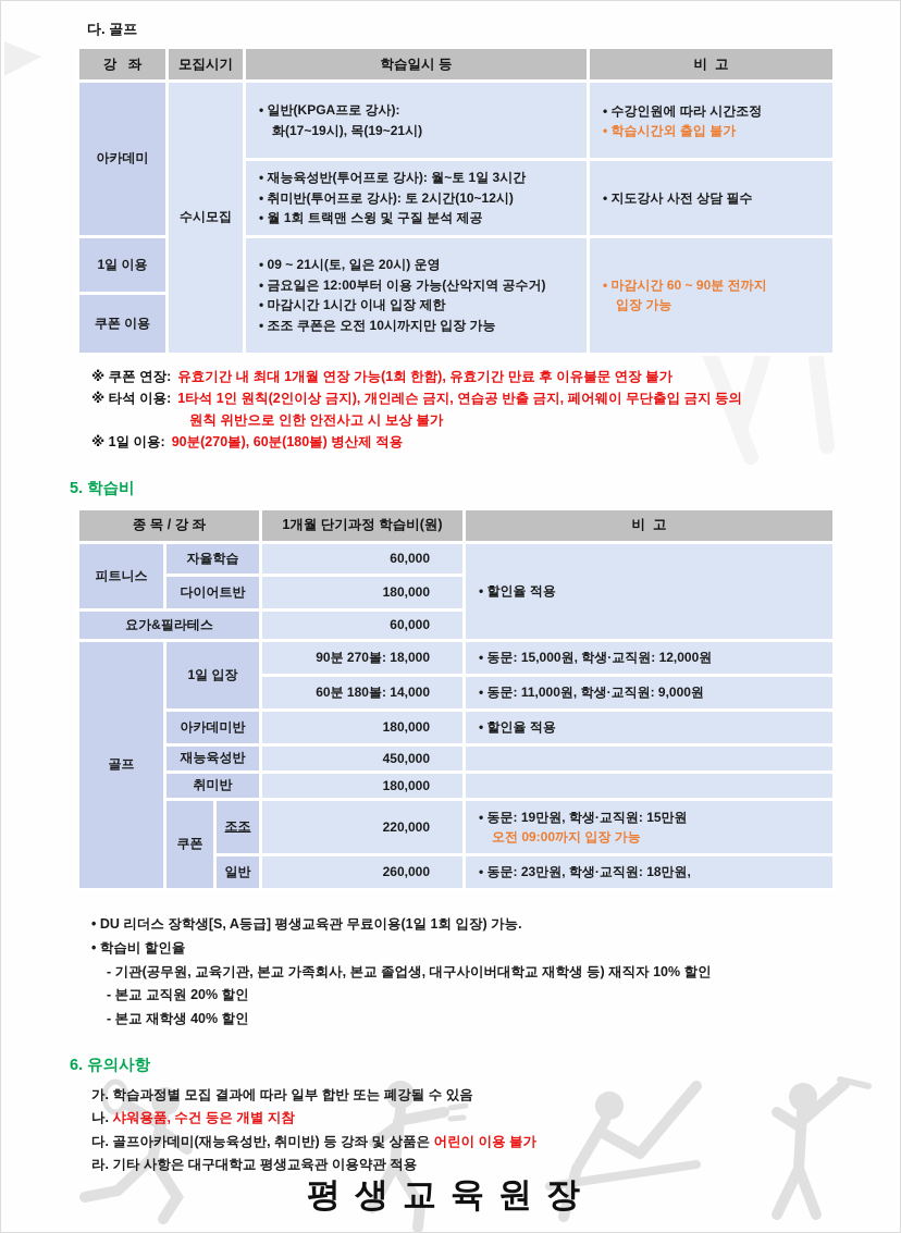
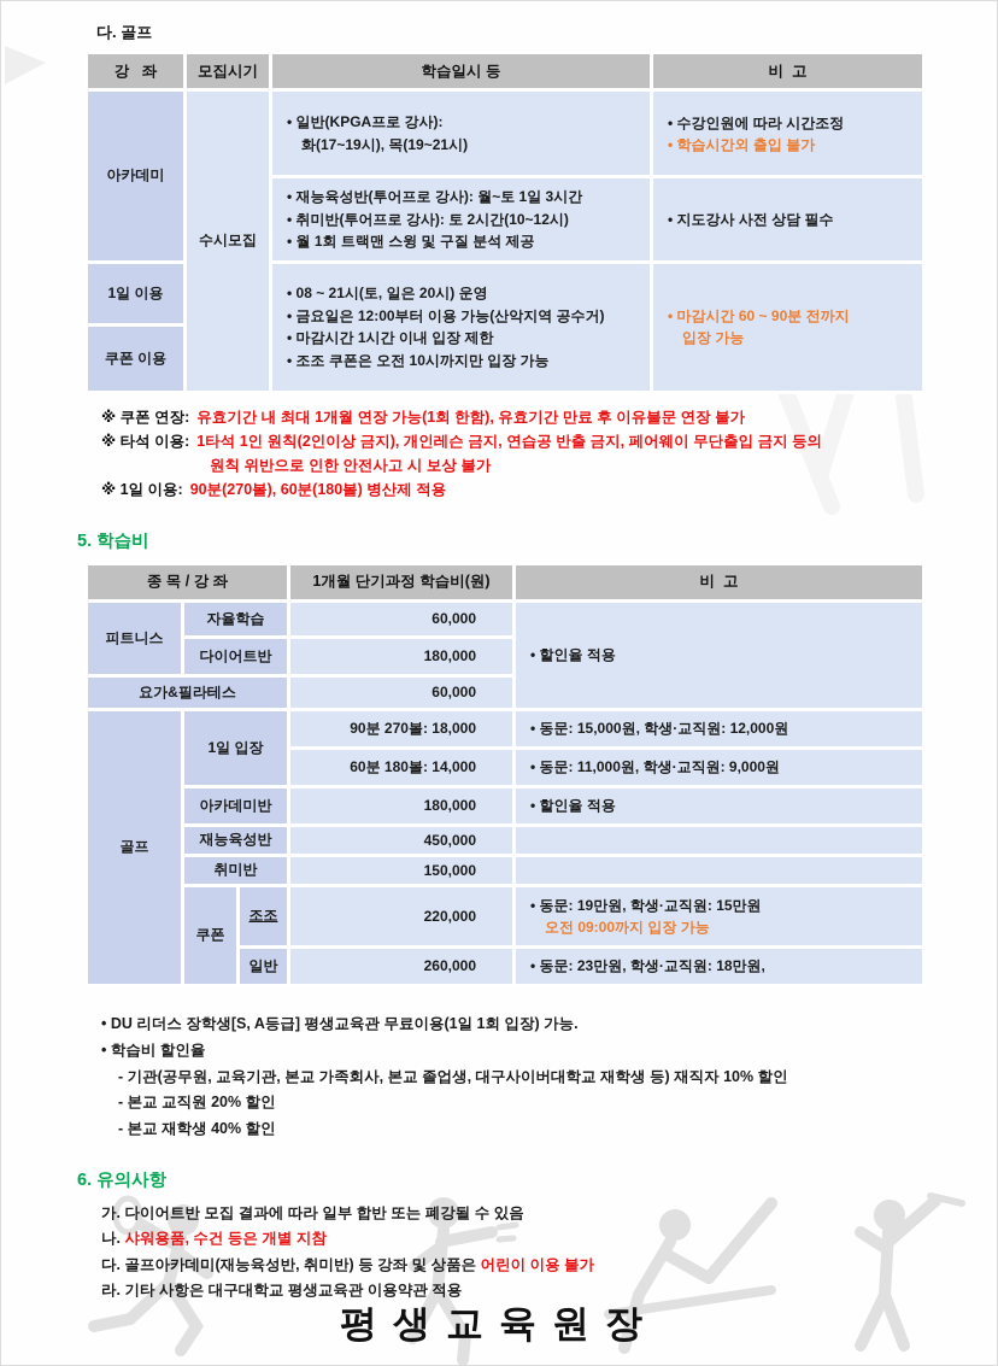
  다. 골프
  강 좌	모집시기	학습일시 등	비 고
  아카데미	수시모집	• 일반(KPGA프로 강사): 화(17~19시), 목(19~21시)	• 수강인원에 따라 시간조정 • 학습시간외 출입 불가
  • 재능육성반(투어프로 강사): 월~토 1일 3시간 • 취미반(투어프로 강사): 토 2시간(10~12시) • 월 1회 트랙맨 스윙 및 구질 분석 제공	• 지도강사 사전 상담 필수
- 1일 이용	• 09 ~ 21시(토, 일은 20시) 운영 • 금요일은 12:00부터 이용 가능(산악지역 공수거) • 마감시간 1시간 이내 입장 제한 • 조조 쿠폰은 오전 10시까지만 입장 가능	• 마감시간 60 ~ 90분 전까지 입장 가능
+ 1일 이용	• 08 ~ 21시(토, 일은 20시) 운영 • 금요일은 12:00부터 이용 가능(산악지역 공수거) • 마감시간 1시간 이내 입장 제한 • 조조 쿠폰은 오전 10시까지만 입장 가능	• 마감시간 60 ~ 90분 전까지 입장 가능
  쿠폰 이용
  ※ 쿠폰 연장:
  유효기간 내 최대 1개월 연장 가능(1회 한함), 유효기간 만료 후 이유불문 연장 불가
  ※ 타석 이용:
  1타석 1인 원칙(2인이상 금지), 개인레슨 금지, 연습공 반출 금지, 페어웨이 무단출입 금지 등의
  원칙 위반으로 인한 안전사고 시 보상 불가
  ※ 1일 이용:
  90분(270볼), 60분(180볼) 병산제 적용
  5. 학습비
  종 목 / 강 좌	1개월 단기과정 학습비(원)	비 고
  피트니스	자율학습	60,000	• 할인율 적용
  다이어트반	180,000
  요가&필라테스	60,000
  골프	1일 입장	90분 270볼: 18,000	• 동문: 15,000원, 학생·교직원: 12,000원
  60분 180볼: 14,000	• 동문: 11,000원, 학생·교직원: 9,000원
  아카데미반	180,000	• 할인율 적용
  재능육성반	450,000
- 취미반	180,000
+ 취미반	150,000
  쿠폰	조조	220,000	• 동문: 19만원, 학생·교직원: 15만원 오전 09:00까지 입장 가능
  일반	260,000	• 동문: 23만원, 학생·교직원: 18만원,
  • DU 리더스 장학생[S, A등급] 평생교육관 무료이용(1일 1회 입장) 가능.
  • 학습비 할인율
  - 기관(공무원, 교육기관, 본교 가족회사, 본교 졸업생, 대구사이버대학교 재학생 등) 재직자 10% 할인
  - 본교 교직원 20% 할인
  - 본교 재학생 40% 할인
  6. 유의사항
- 가. 학습과정별 모집 결과에 따라 일부 합반 또는 폐강될 수 있음
+ 가. 다이어트반 모집 결과에 따라 일부 합반 또는 폐강될 수 있음
  나. 샤워용품, 수건 등은 개별 지참
  다. 골프아카데미(재능육성반, 취미반) 등 강좌 및 상품은 어린이 이용 불가
  라. 기타 사항은 대구대학교 평생교육관 이용약관 적용
  평생교육원장
